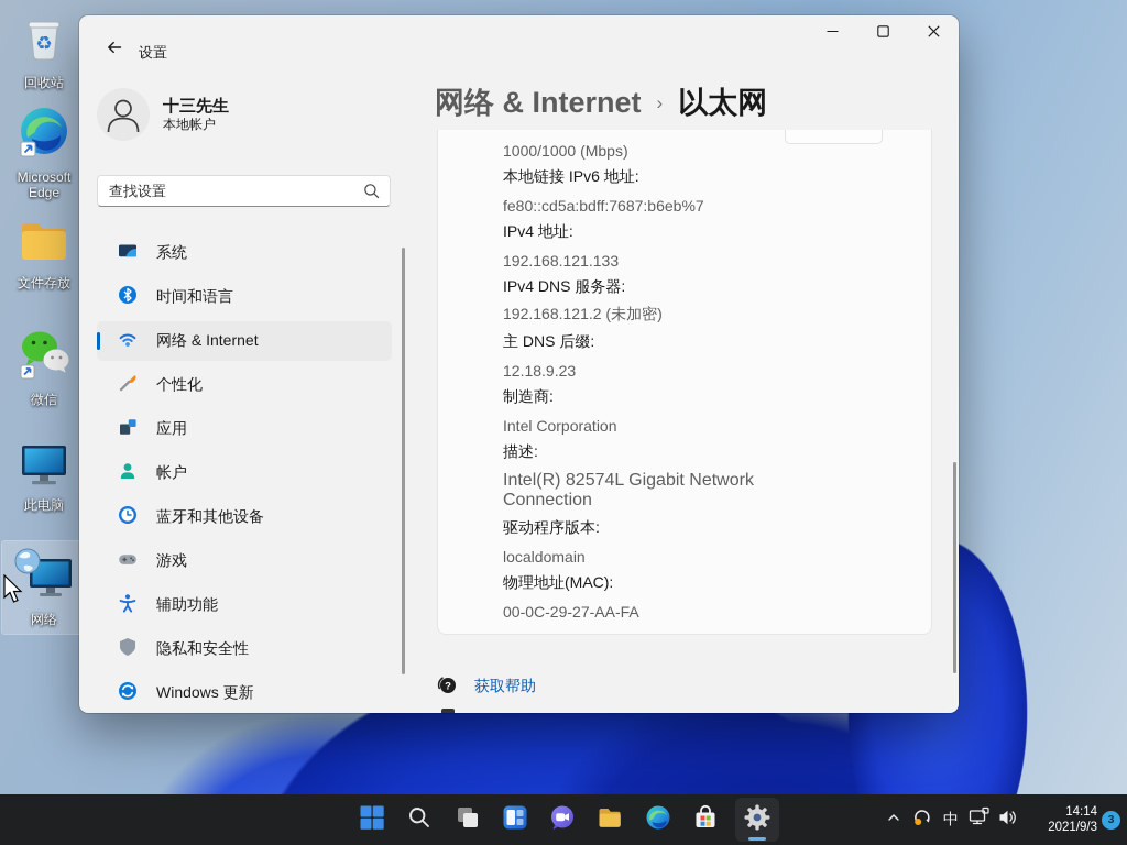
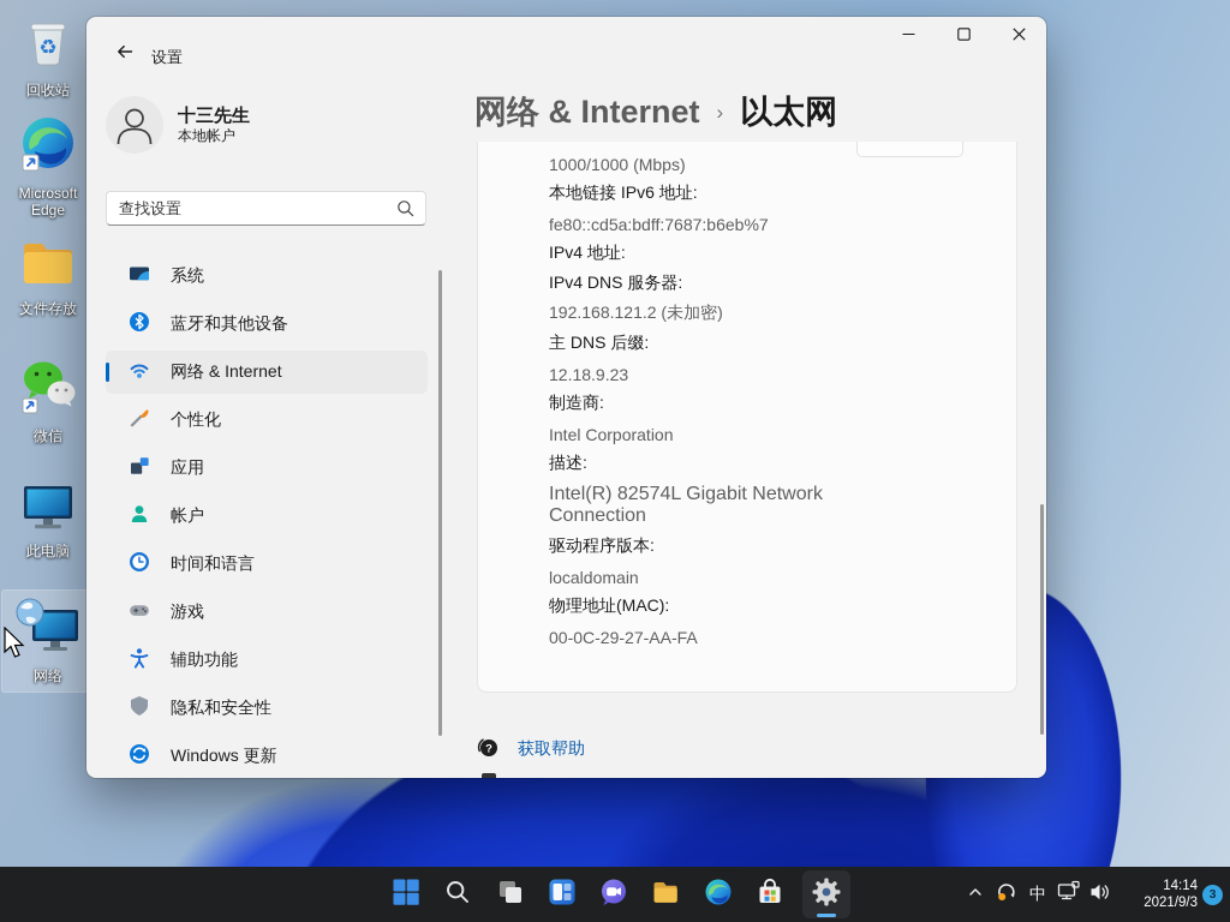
  ♻
  回收站
  Microsoft Edge
  文件存放
  微信
  此电脑
  网络
  设置
  十三先生
  本地帐户
  查找设置
  系统
- 时间和语言
+ 蓝牙和其他设备
  网络 & Internet
  个性化
  应用
  帐户
- 蓝牙和其他设备
+ 时间和语言
  游戏
  辅助功能
  隐私和安全性
  Windows 更新
  网络 & Internet
  ›
  以太网
  1000/1000 (Mbps)
  本地链接 IPv6 地址:
  fe80::cd5a:bdff:7687:b6eb%7
  IPv4 地址:
- 192.168.121.133
  IPv4 DNS 服务器:
  192.168.121.2 (未加密)
  主 DNS 后缀:
  12.18.9.23
  制造商:
  Intel Corporation
  描述:
  Intel(R) 82574L Gigabit Network Connection
  驱动程序版本:
  localdomain
  物理地址(MAC):
  00-0C-29-27-AA-FA
  ?
  获取帮助
  中
  14:14
  2021/9/3
  3
